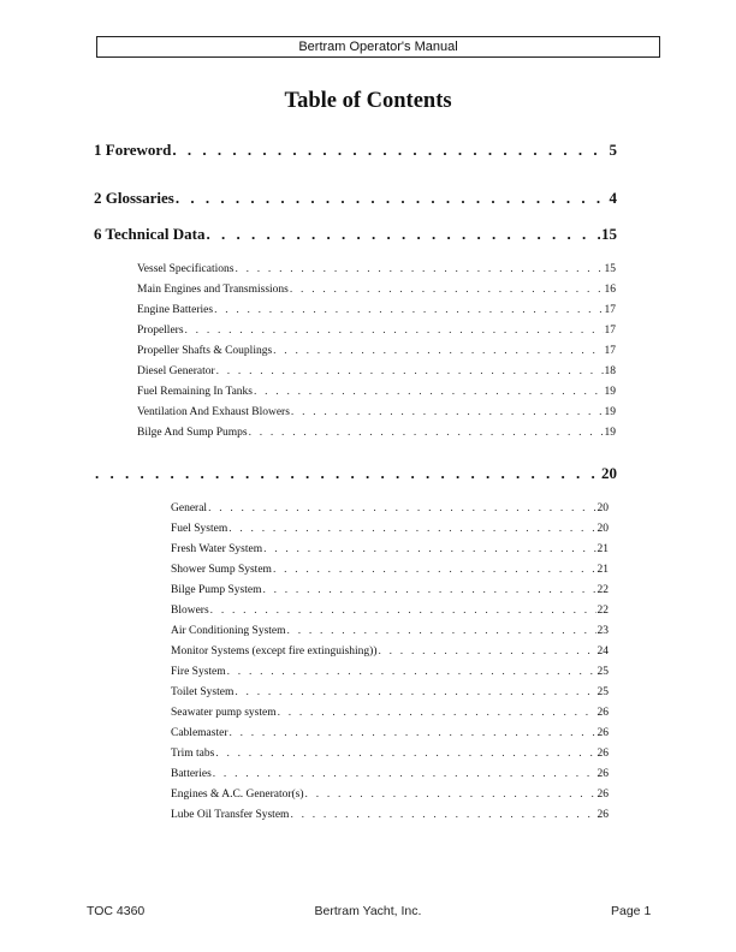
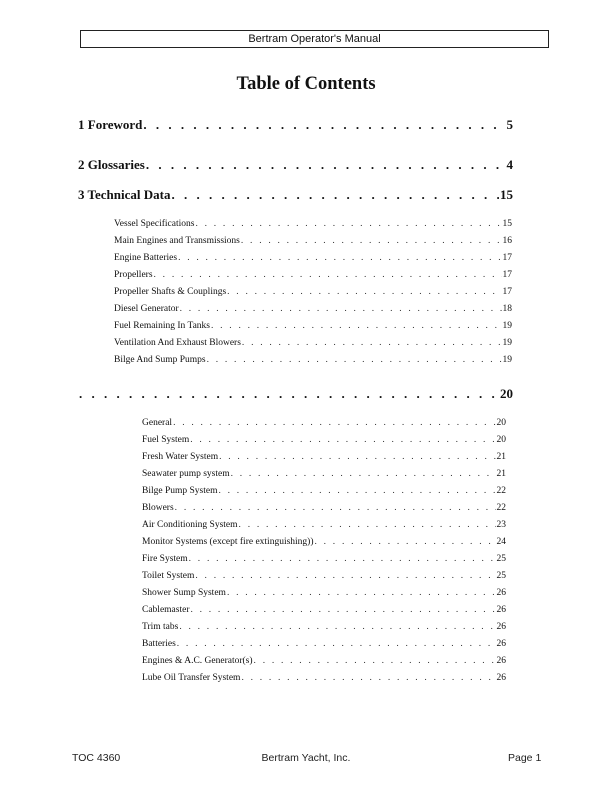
  Bertram Operator's Manual
  Table of Contents
  1 Foreword
  5
  2 Glossaries
  4
- 6 Technical Data
+ 3 Technical Data
  15
  Vessel Specifications
  15
  Main Engines and Transmissions
  16
  Engine Batteries
  17
  Propellers
  17
  Propeller Shafts & Couplings
  17
  Diesel Generator
  18
  Fuel Remaining In Tanks
  19
  Ventilation And Exhaust Blowers
  19
  Bilge And Sump Pumps
  19
  20
  General
  20
  Fuel System
  20
  Fresh Water System
  21
- Shower Sump System
+ Seawater pump system
  21
  Bilge Pump System
  22
  Blowers
  22
  Air Conditioning System
  23
  Monitor Systems (except fire extinguishing))
  24
  Fire System
  25
  Toilet System
  25
- Seawater pump system
+ Shower Sump System
  26
  Cablemaster
  26
  Trim tabs
  26
  Batteries
  26
  Engines & A.C. Generator(s)
  26
  Lube Oil Transfer System
  26
  TOC 4360
  Bertram Yacht, Inc.
  Page 1
